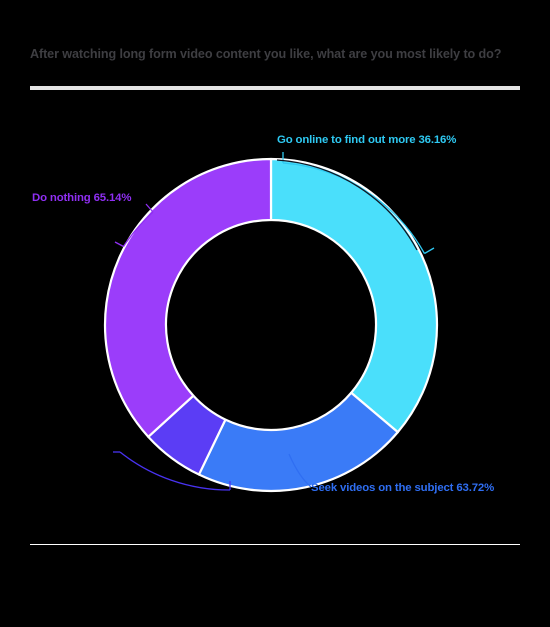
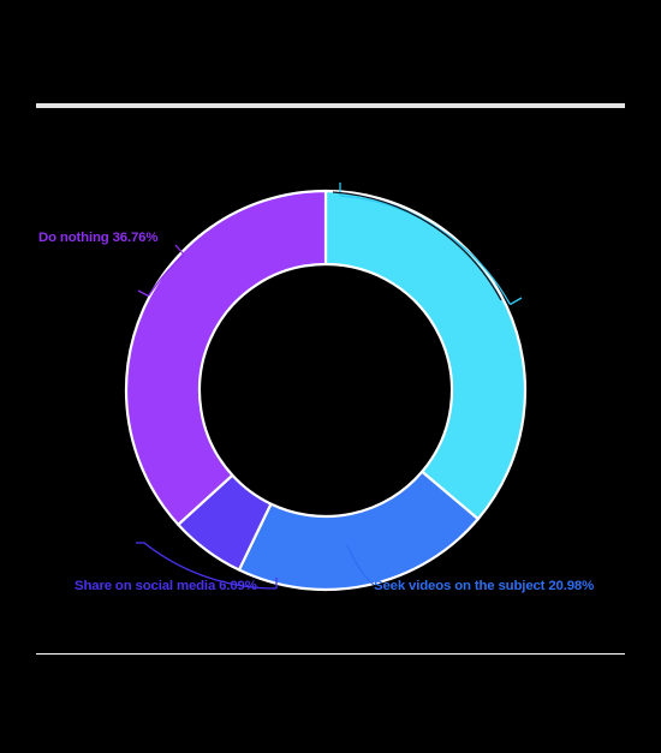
- After watching long form video content you like, what are you most likely to do?
- Go online to find out more 36.16%
- Do nothing 65.14%
+ Do nothing 36.76%
+ Share on social media 6.09%
- Seek videos on the subject 63.72%
+ Seek videos on the subject 20.98%
